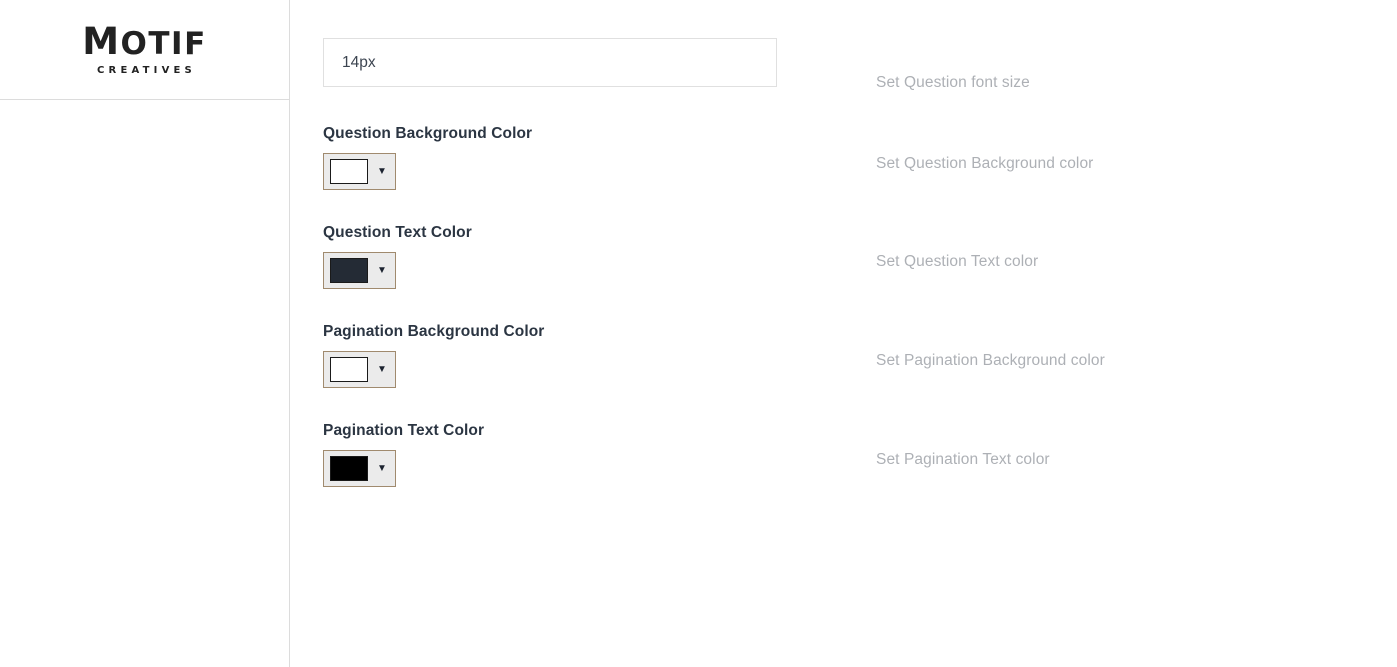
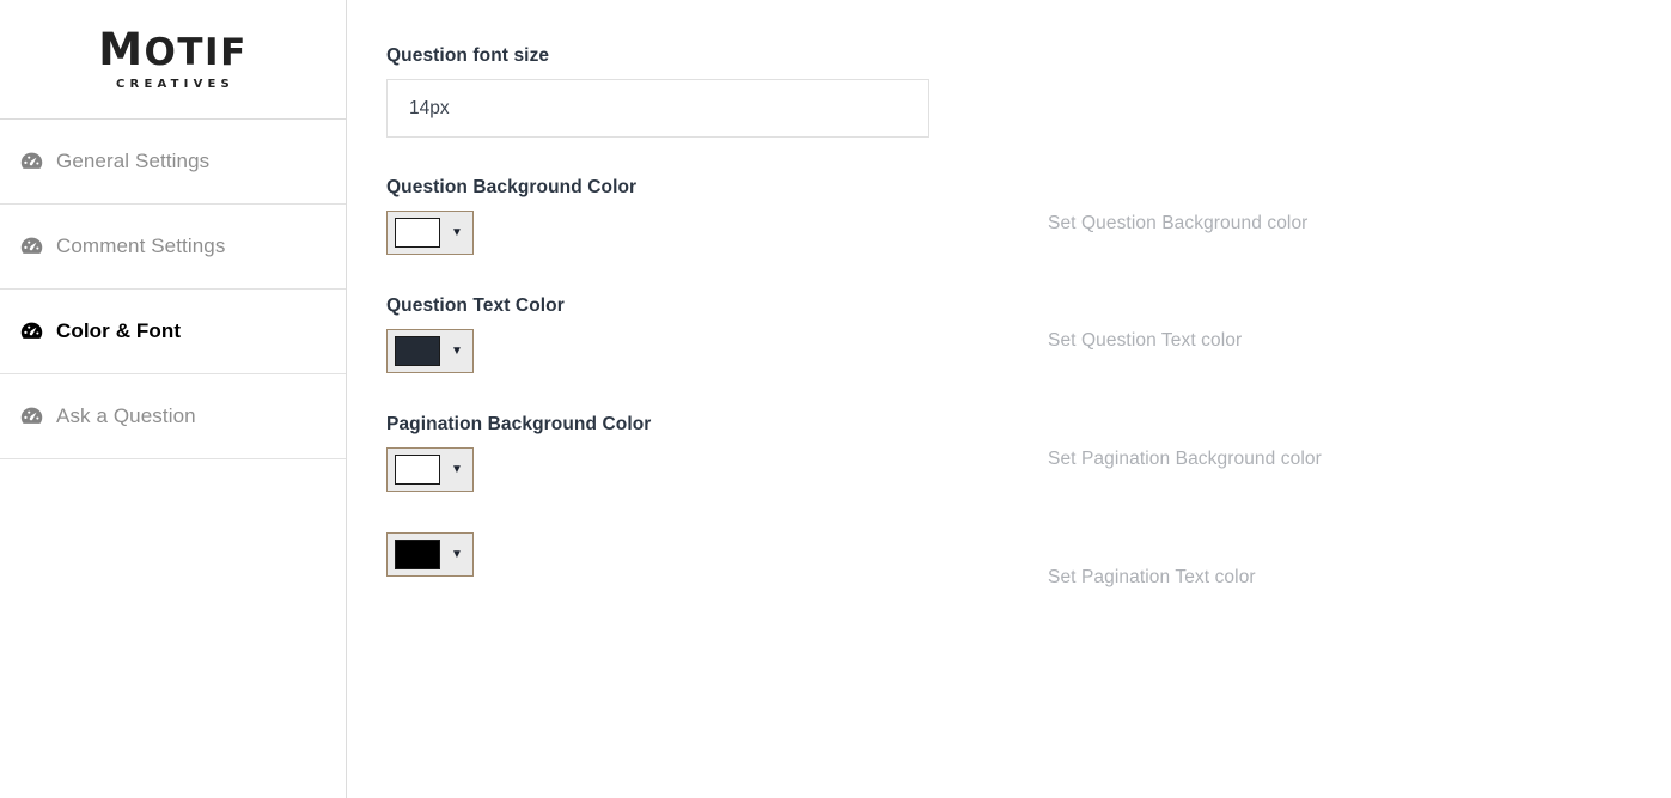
  MOTIF
  CREATIVES
+ General Settings
+ Comment Settings
+ Color & Font
+ Ask a Question
+ Question font size
  14px
- Set Question font size
  Question Background Color
  ▼
  Set Question Background color
  Question Text Color
  ▼
  Set Question Text color
  Pagination Background Color
  ▼
  Set Pagination Background color
- Pagination Text Color
  ▼
  Set Pagination Text color
